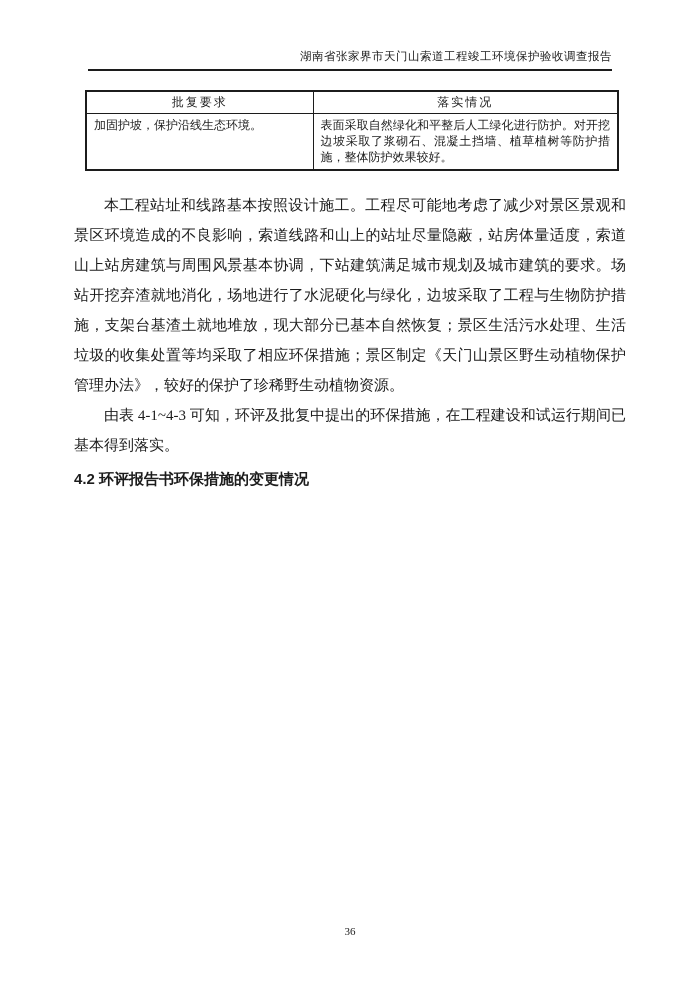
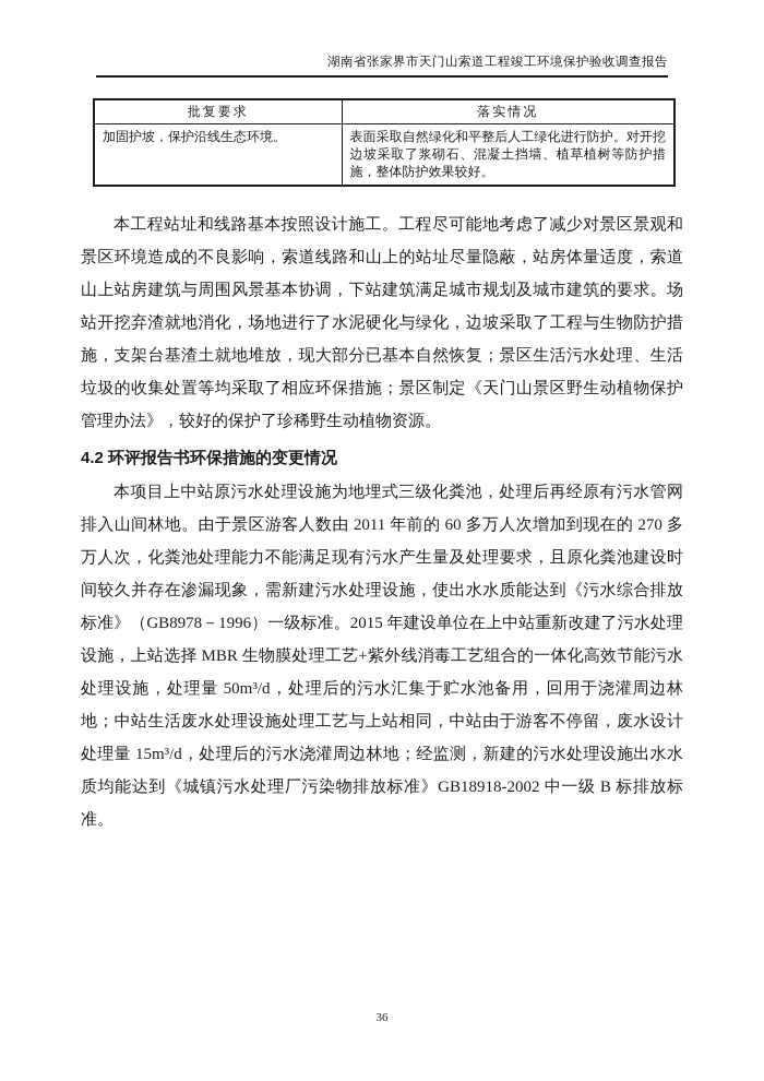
  湖南省张家界市天门山索道工程竣工环境保护验收调查报告
  批复要求	落实情况
  加固护坡，保护沿线生态环境。	表面采取自然绿化和平整后人工绿化进行防护。对开挖边坡采取了浆砌石、混凝土挡墙、植草植树等防护措施，整体防护效果较好。
  本工程站址和线路基本按照设计施工。工程尽可能地考虑了减少对景区景观和景区环境造成的不良影响，索道线路和山上的站址尽量隐蔽，站房体量适度，索道山上站房建筑与周围风景基本协调，下站建筑满足城市规划及城市建筑的要求。场站开挖弃渣就地消化，场地进行了水泥硬化与绿化，边坡采取了工程与生物防护措施，支架台基渣土就地堆放，现大部分已基本自然恢复；景区生活污水处理、生活垃圾的收集处置等均采取了相应环保措施；景区制定《天门山景区野生动植物保护管理办法》，较好的保护了珍稀野生动植物资源。
- 由表 4-1~4-3 可知，环评及批复中提出的环保措施，在工程建设和试运行期间已基本得到落实。
  4.2 环评报告书环保措施的变更情况
+ 本项目上中站原污水处理设施为地埋式三级化粪池，处理后再经原有污水管网排入山间林地。由于景区游客人数由 2011 年前的 60 多万人次增加到现在的 270 多万人次，化粪池处理能力不能满足现有污水产生量及处理要求，且原化粪池建设时间较久并存在渗漏现象，需新建污水处理设施，使出水水质能达到《污水综合排放标准》（GB8978－1996）一级标准。2015 年建设单位在上中站重新改建了污水处理设施，上站选择 MBR 生物膜处理工艺+紫外线消毒工艺组合的一体化高效节能污水处理设施，处理量 50m³/d，处理后的污水汇集于贮水池备用，回用于浇灌周边林地；中站生活废水处理设施处理工艺与上站相同，中站由于游客不停留，废水设计处理量 15m³/d，处理后的污水浇灌周边林地；经监测，新建的污水处理设施出水水质均能达到《城镇污水处理厂污染物排放标准》GB18918-2002 中一级 B 标排放标准。
  36
